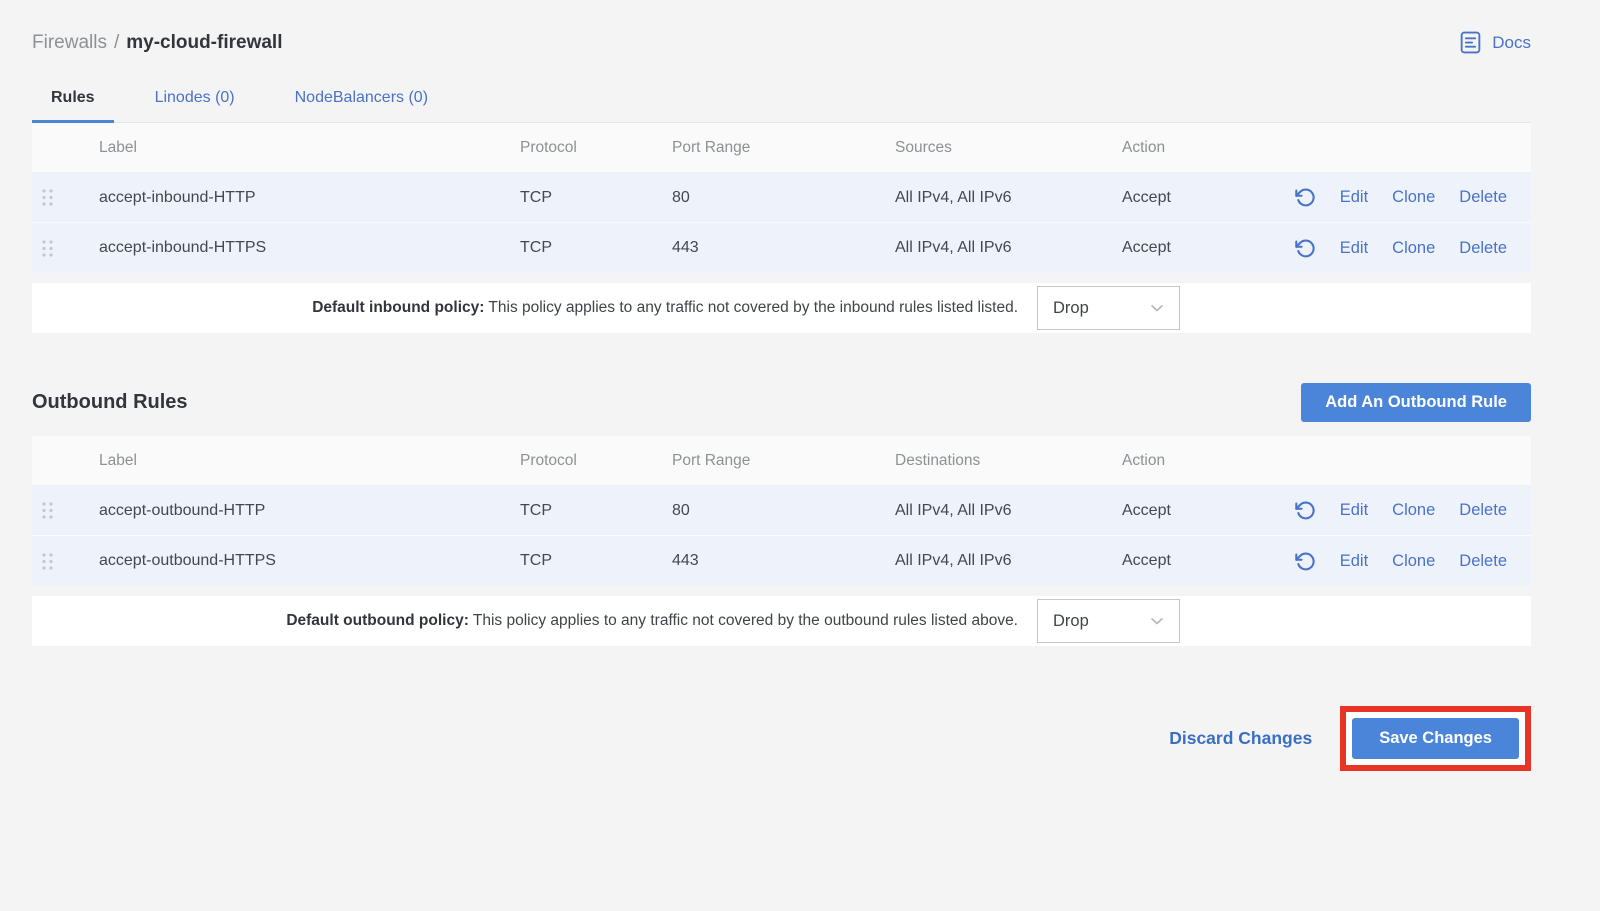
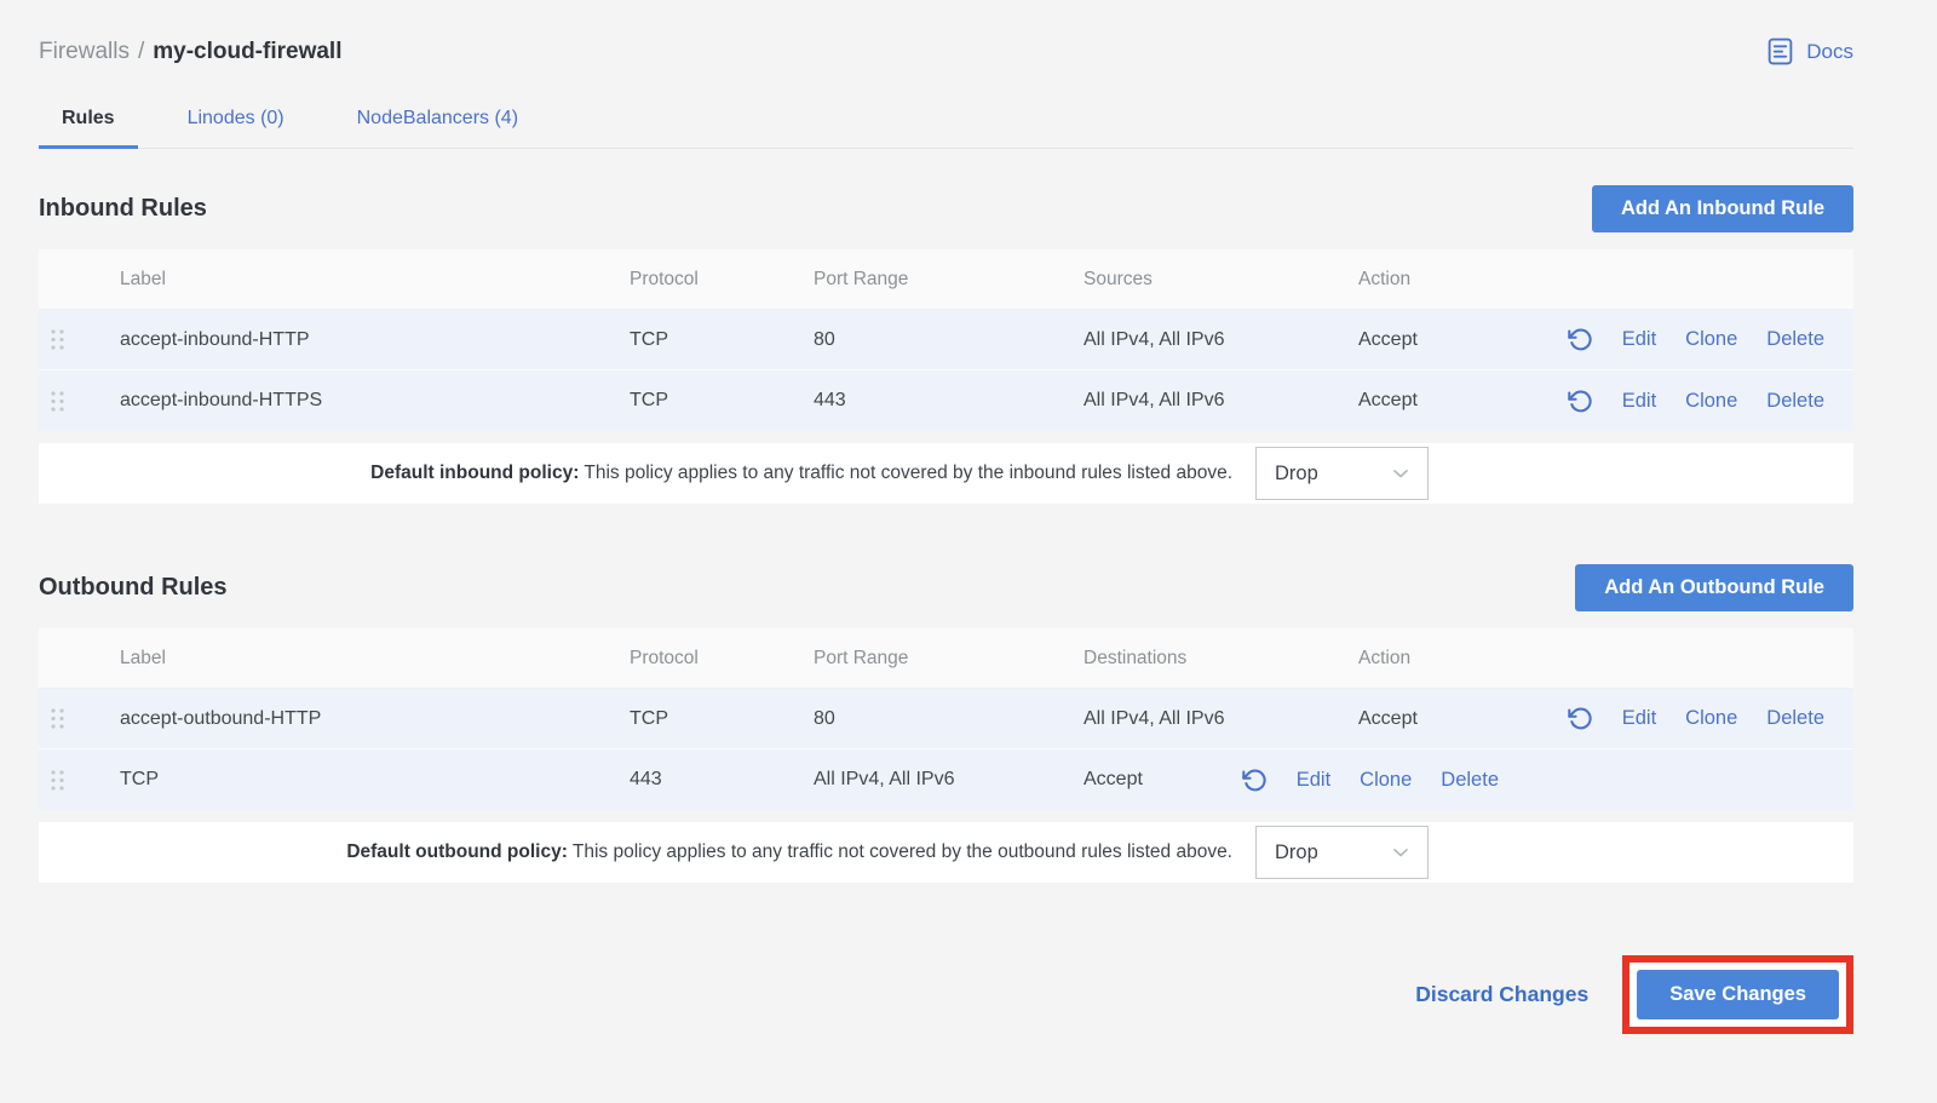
  Firewalls
  /
  my-cloud-firewall
  Docs
  Rules
  Linodes (0)
- NodeBalancers (0)
+ NodeBalancers (4)
+ Inbound Rules
+ Add An Inbound Rule
  Label
  Protocol
  Port Range
  Sources
  Action
  accept-inbound-HTTP
  TCP
  80
  All IPv4, All IPv6
  Accept
  Edit
  Clone
  Delete
  accept-inbound-HTTPS
  TCP
  443
  All IPv4, All IPv6
  Accept
  Edit
  Clone
  Delete
- Default inbound policy: This policy applies to any traffic not covered by the inbound rules listed listed.
+ Default inbound policy: This policy applies to any traffic not covered by the inbound rules listed above.
  Drop
  Outbound Rules
  Add An Outbound Rule
  Label
  Protocol
  Port Range
  Destinations
  Action
  accept-outbound-HTTP
  TCP
  80
  All IPv4, All IPv6
  Accept
  Edit
  Clone
  Delete
- accept-outbound-HTTPS
  TCP
  443
  All IPv4, All IPv6
  Accept
  Edit
  Clone
  Delete
  Default outbound policy: This policy applies to any traffic not covered by the outbound rules listed above.
  Drop
  Discard Changes
  Save Changes
